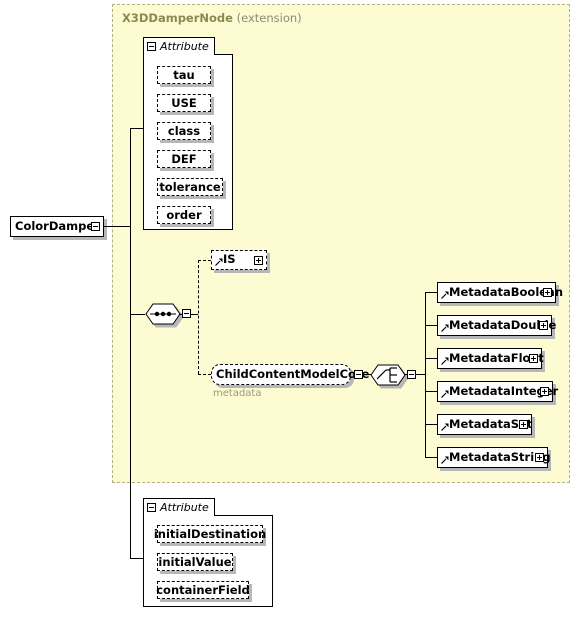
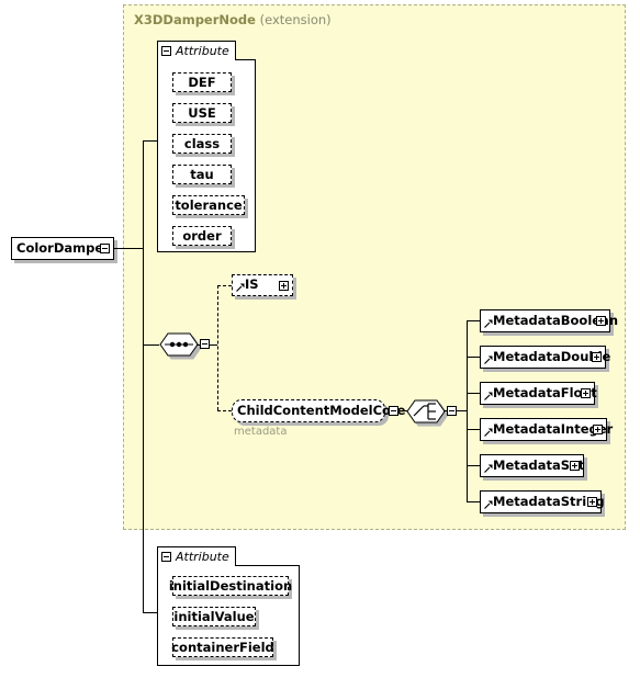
  X3DDamperNode (extension)
  ColorDamp
  Attribute
- tau
+ DEF
  USE
  class
- DEF
+ tau
  tolerance
  order
  IS
  ChildContentModelCo
  metadata
  MetadataBooln
  MetadataDoue
  MetadataFlot
  MetadataInter
  MetadataSt
  MetadataStrig
  Attribute
  initialDestination
  initialValue
  containerField
